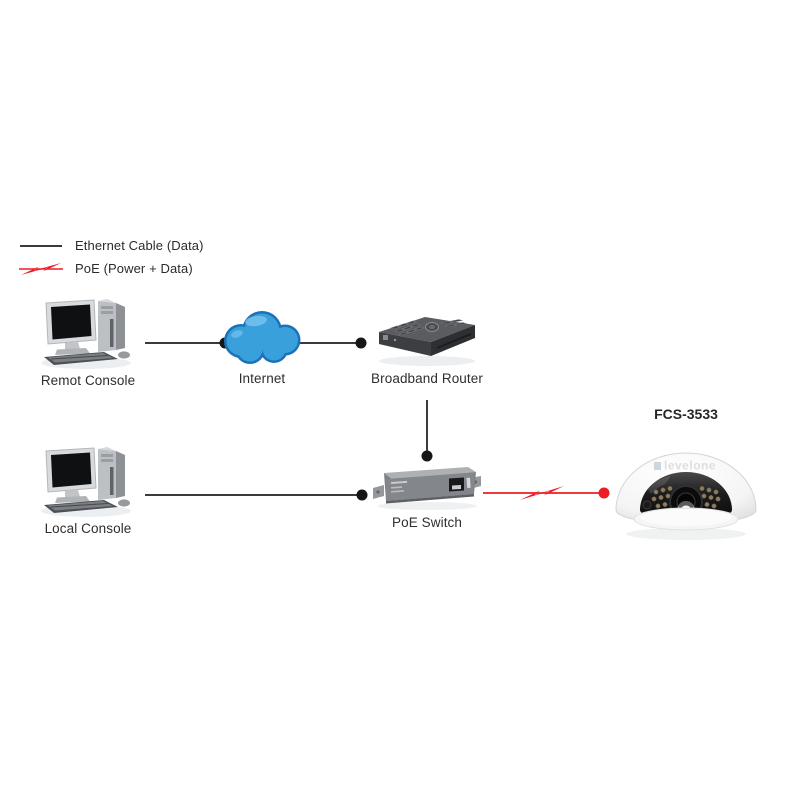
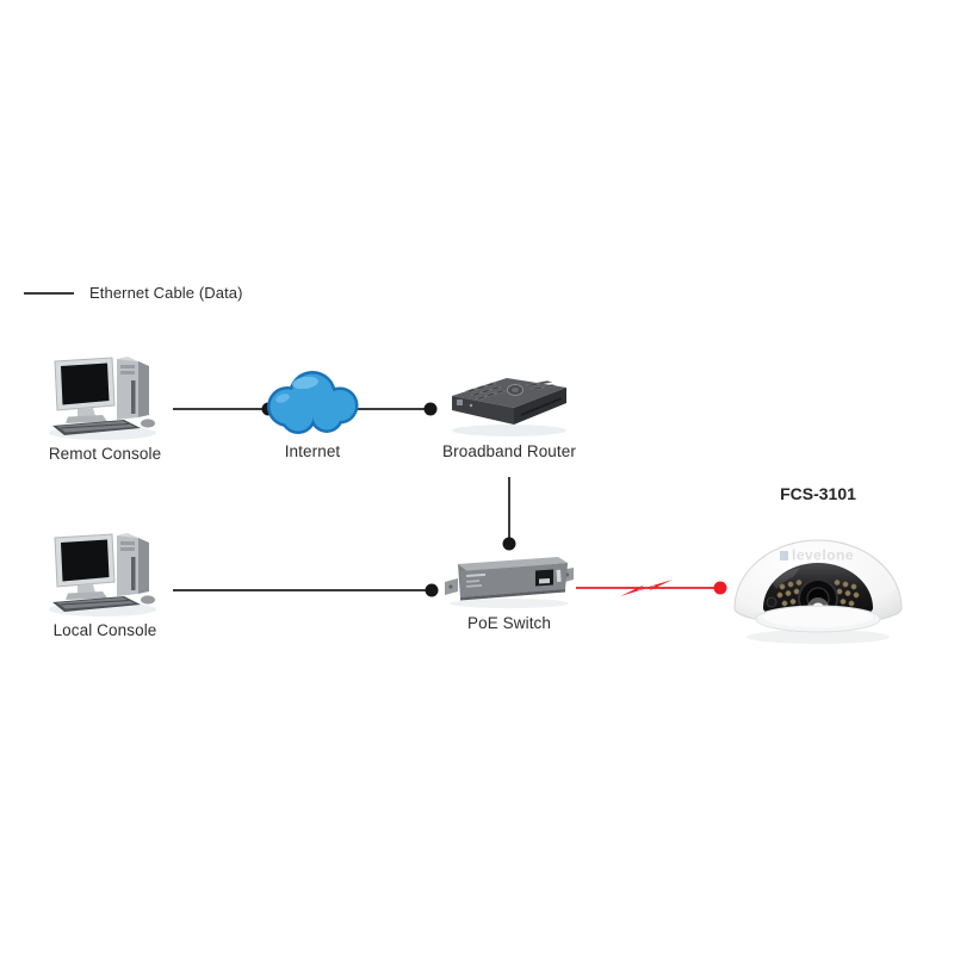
  Ethernet Cable (Data)
- PoE (Power + Data)
  Remot Console
  Internet
  Broadband Router
  Local Console
  PoE Switch
- FCS-3533
+ FCS-3101
  levelone
